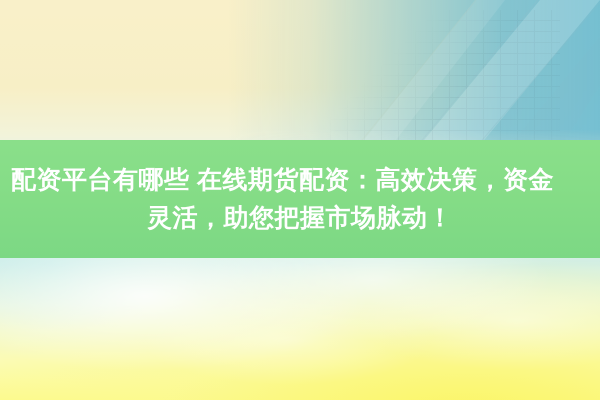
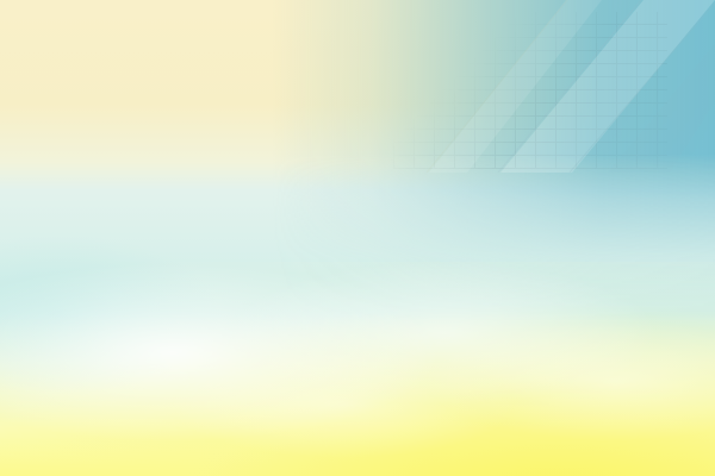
- 配资平台有哪些 在线期货配资：高效决策，资金
- 灵活，助您把握市场脉动！
